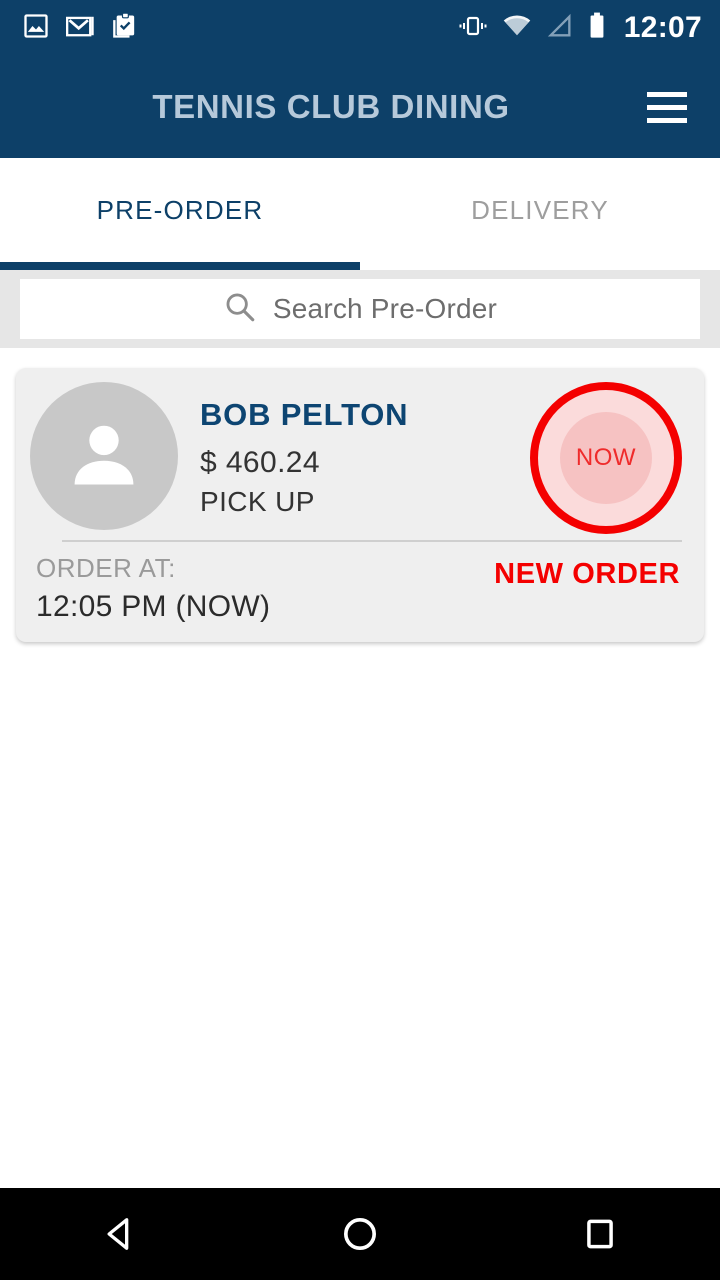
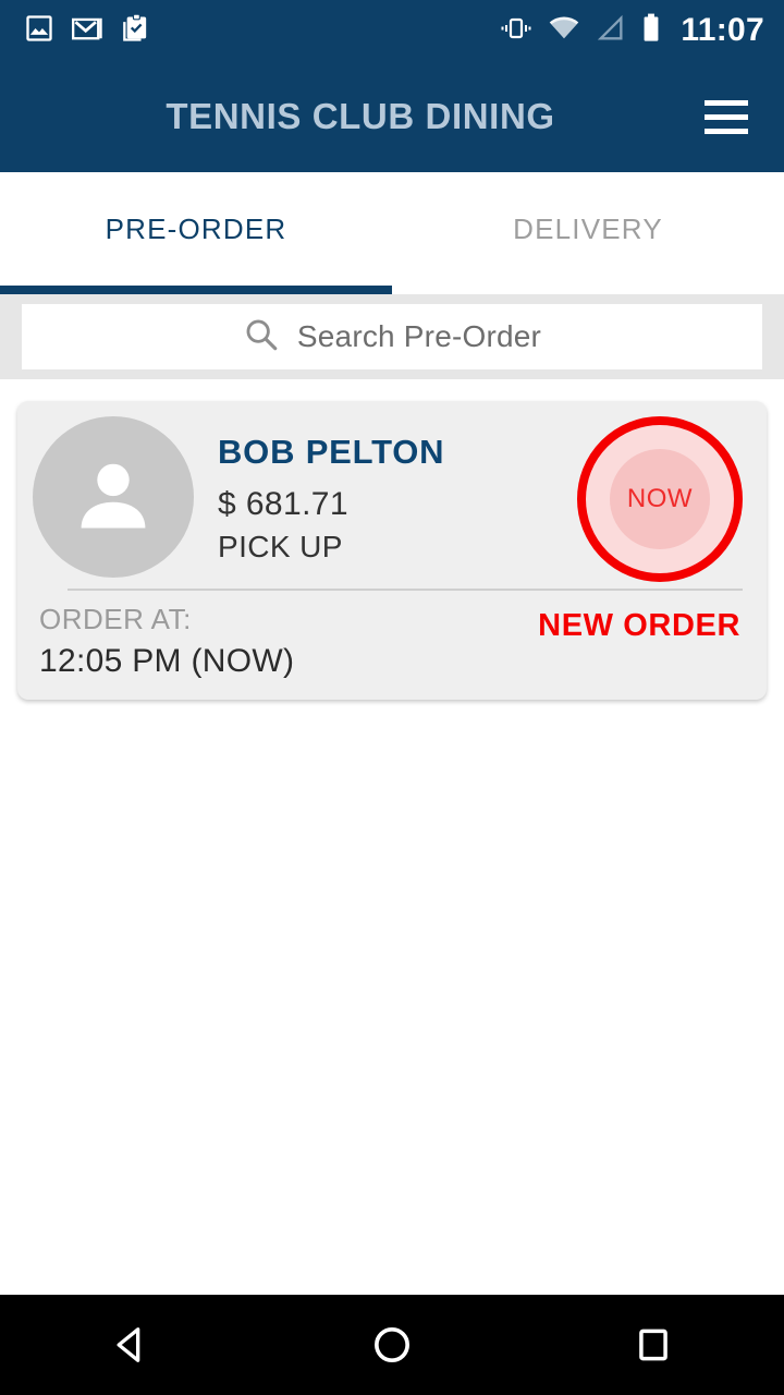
- 12:07
+ 11:07
  TENNIS CLUB DINING
  PRE-ORDER
  DELIVERY
  Search Pre-Order
  BOB PELTON
- $ 460.24
+ $ 681.71
  PICK UP
  NOW
  ORDER AT:
  12:05 PM (NOW)
  NEW ORDER
